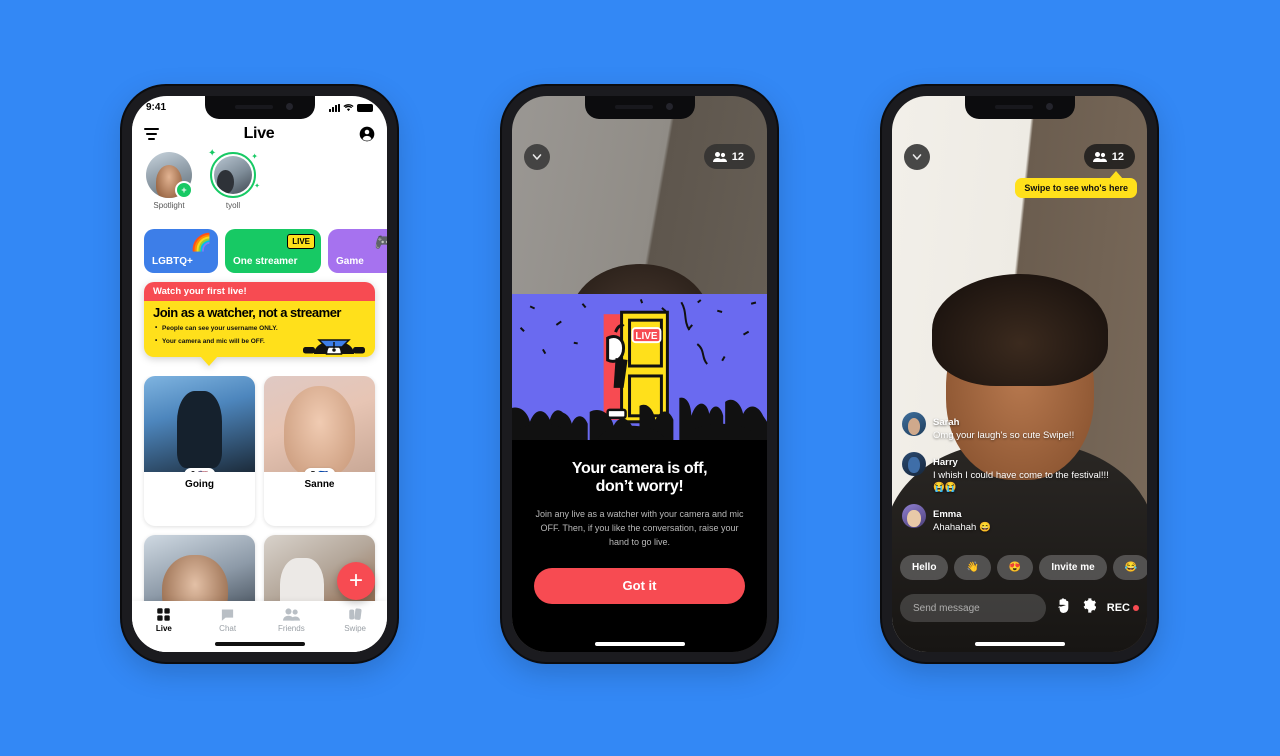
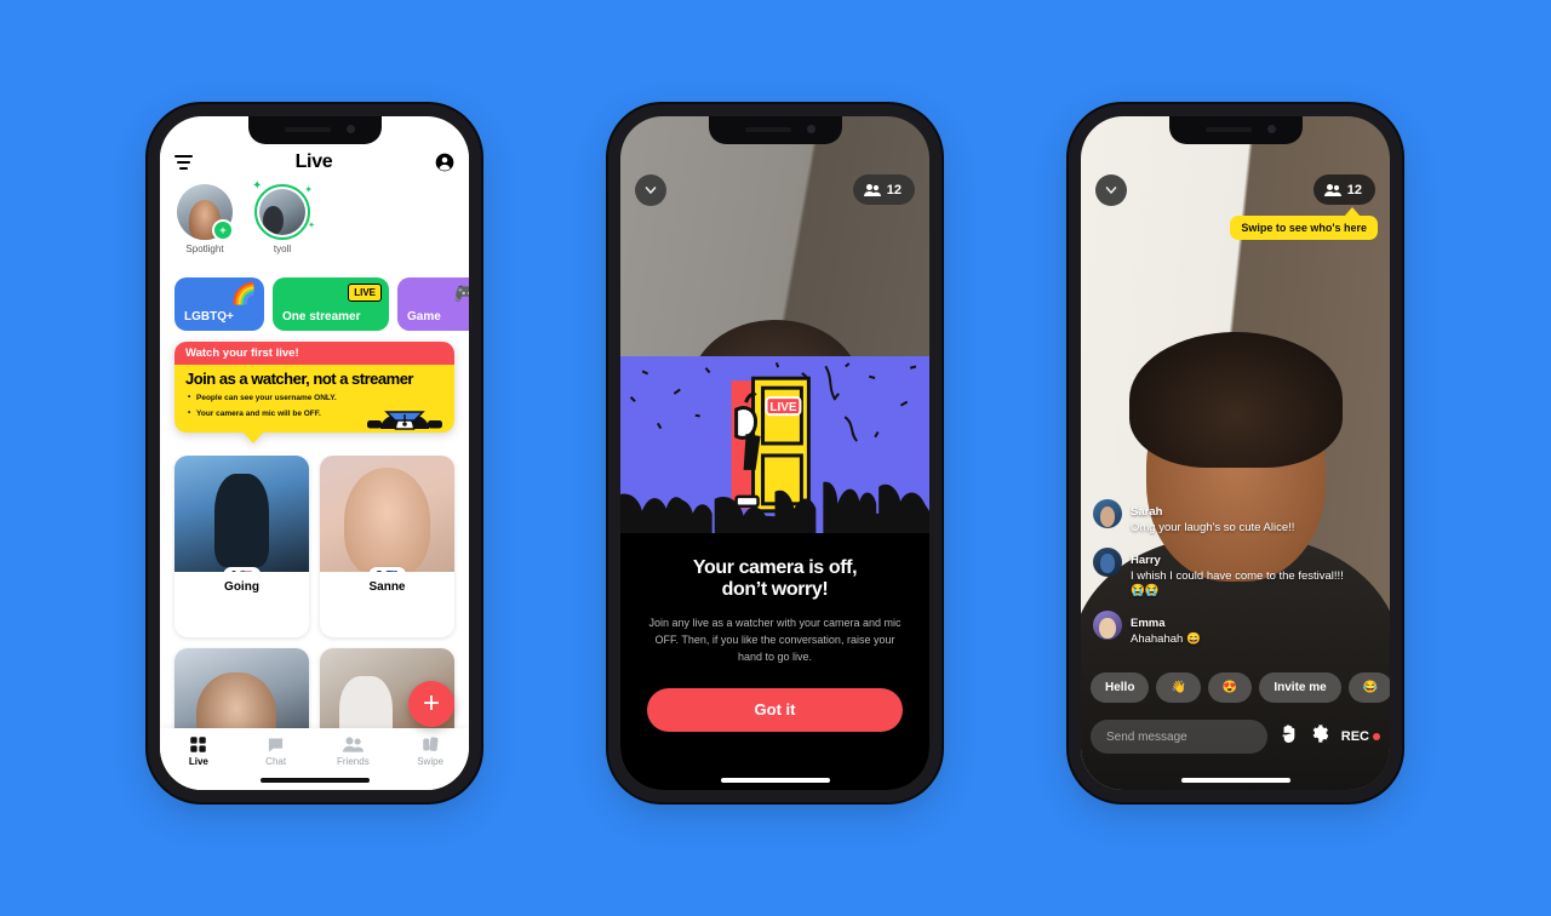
- 9:41
  Live
  +
  Spotlight
  ✦
  ✦
  tyoll
  🌈
  LGBTQ+
  LIVE
  One streamer
  🎮
  Game
  Watch your first live!
  Join as a watcher, not a streamer
  Going
  Sanne
  +
  Live
  Chat
  Friends
  Swipe
  12
  LIVE
  Your camera is off,
  don’t worry!
  Join any live as a watcher with your camera and mic OFF. Then, if you like the conversation, raise your hand to go live.
  Got it
  12
  Swipe to see who's here
  Sarah
- Omg your laugh's so cute Swipe!!
+ Omg your laugh's so cute Alice!!
  Harry
  I whish I could have come to the festival!!! 😭😭
  Emma
  Ahahahah 😄
  Hello
  👋
  😍
  Invite me
  😂
  Send message
  REC
